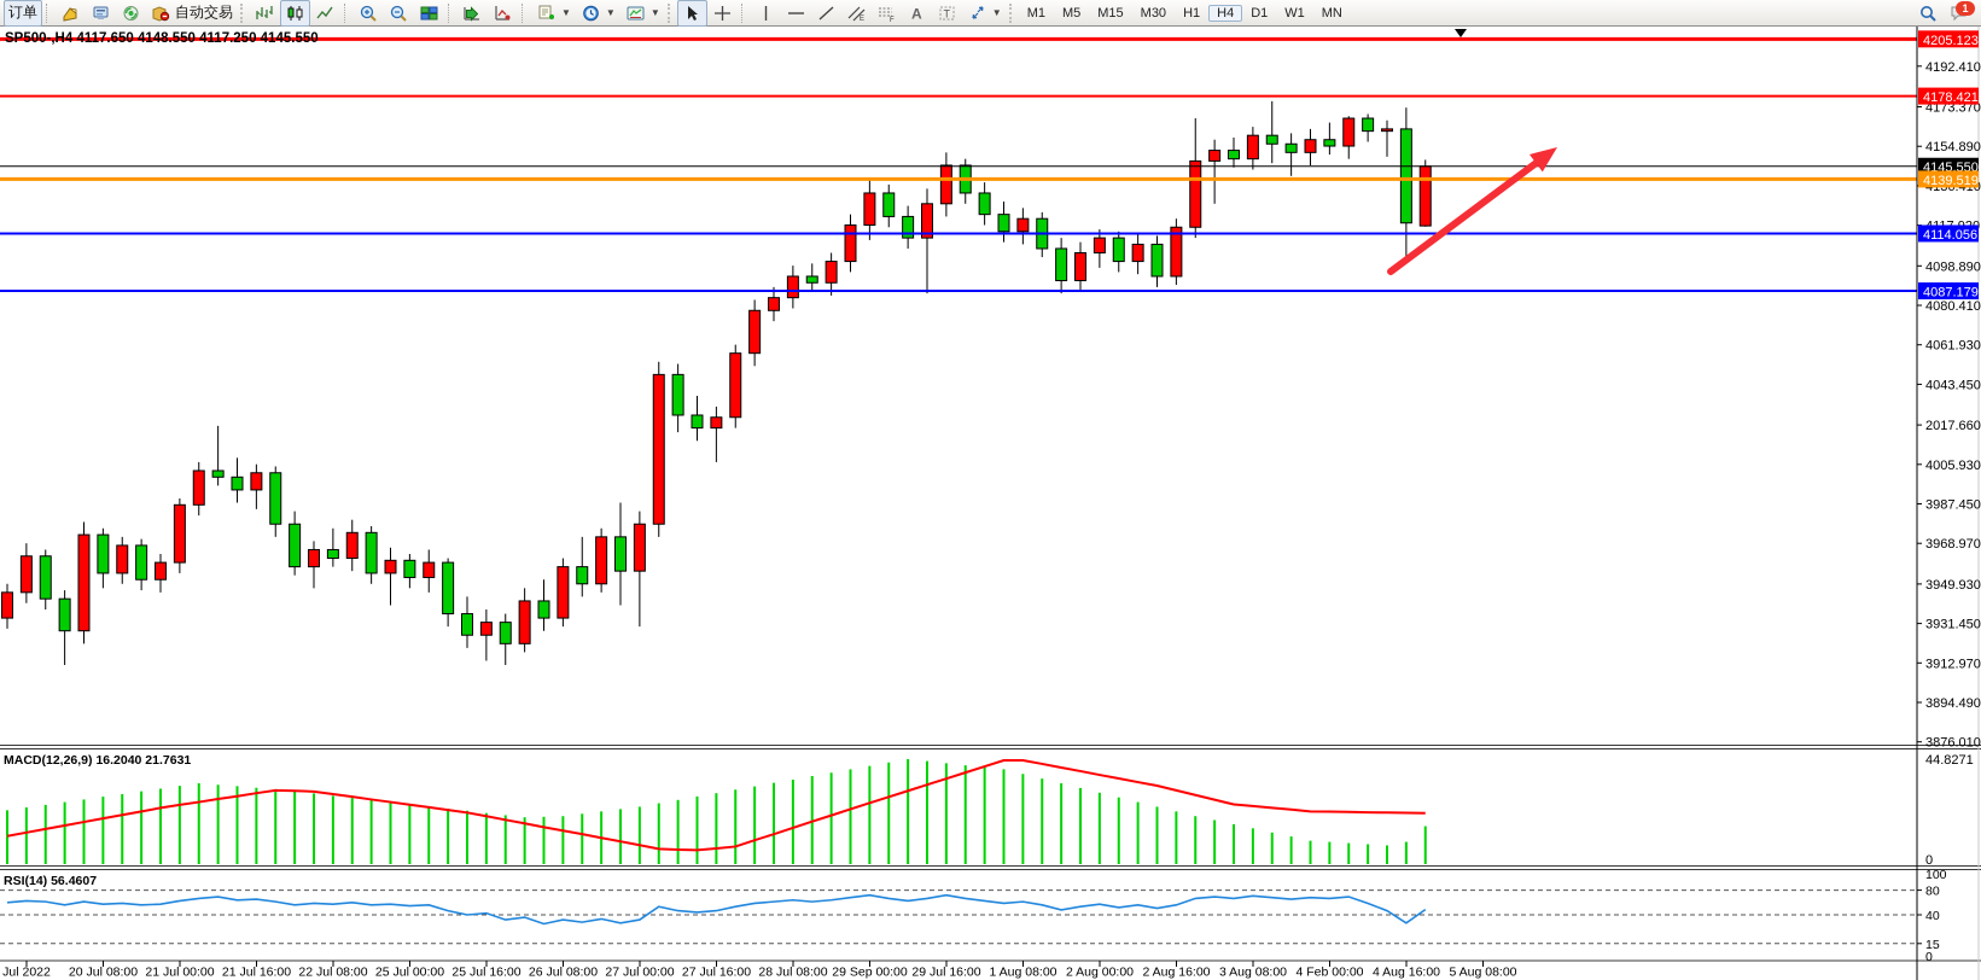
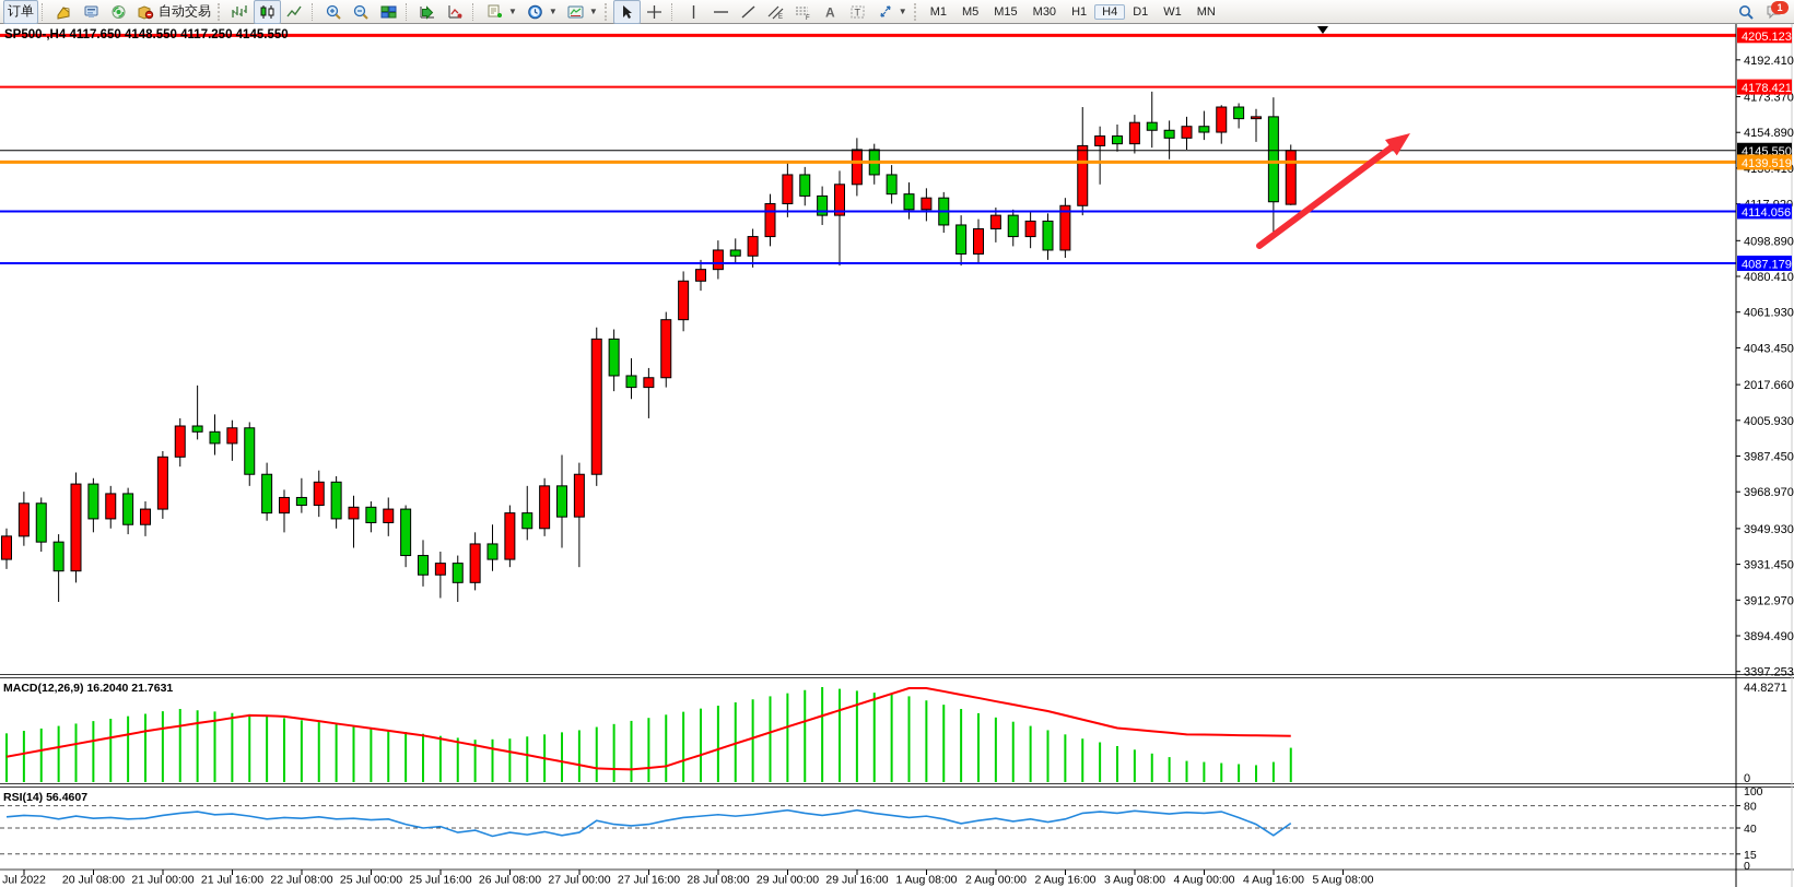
  订单
  自动交易
  ▼
  ▼
  ▼
  A
  T
  ▼
  M1 M5 M15 M30 H1 H4 D1 W1 MN
  1
  4192.410
  4173.370
  4154.890
  4098.890
  4080.410
  4061.930
  4043.450
  2017.660
  4005.930
  3987.450
  3968.970
  3949.930
  3931.450
  3912.970
  3894.490
- 3876.010
+ 3397.253
  4205.123
  4178.421
  4145.550
  4139.519
  4114.056
  4087.179
  44.8271
  0
  100
  80
  40
  15
  0
  Jul 2022
  20 Jul 08:00
  21 Jul 00:00
  21 Jul 16:00
  22 Jul 08:00
  25 Jul 00:00
  25 Jul 16:00
  26 Jul 08:00
  27 Jul 00:00
  27 Jul 16:00
  28 Jul 08:00
- 29 Sep 00:00
+ 29 Jul 00:00
  29 Jul 16:00
  1 Aug 08:00
  2 Aug 00:00
  2 Aug 16:00
  3 Aug 08:00
- 4 Feb 00:00
+ 4 Aug 00:00
  4 Aug 16:00
  5 Aug 08:00
  SP500-,H4 4117.650 4148.550 4117.250 4145.550
  MACD(12,26,9) 16.2040 21.7631
  RSI(14) 56.4607
